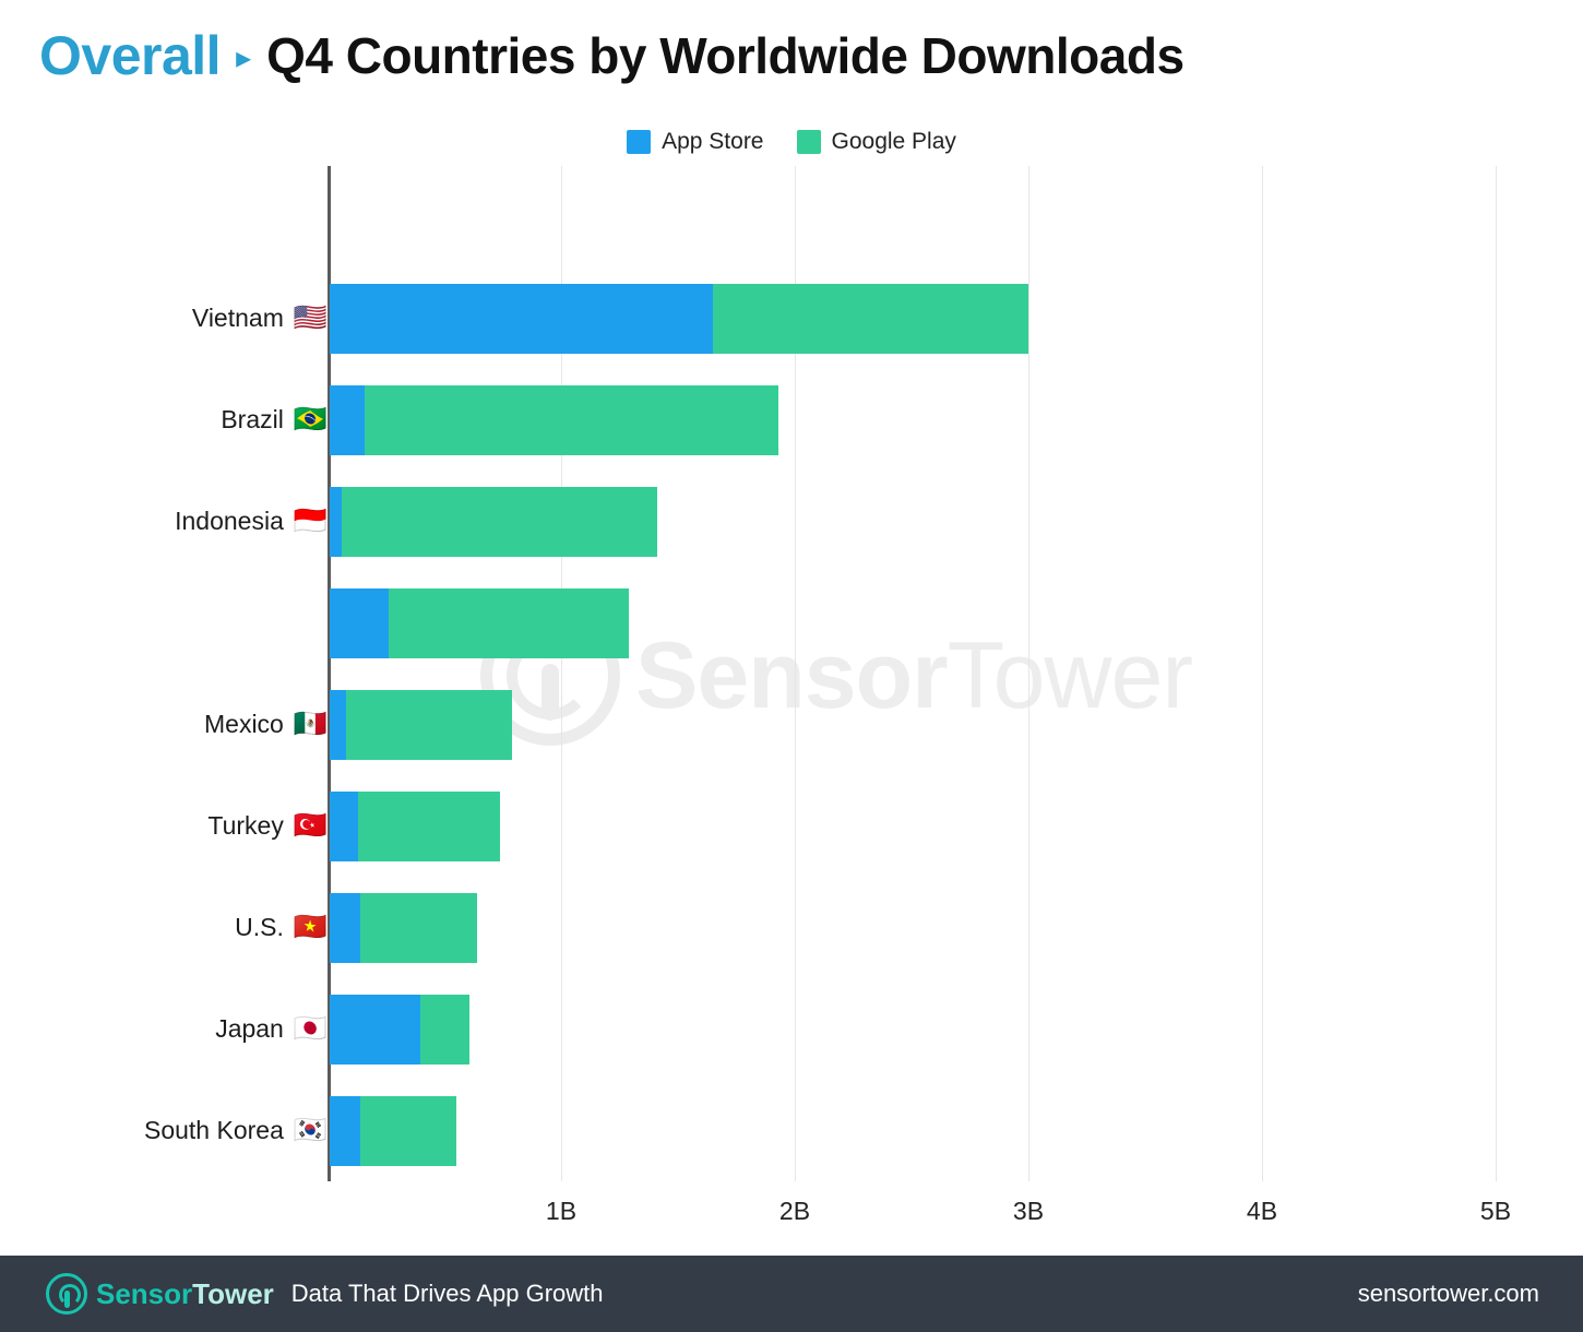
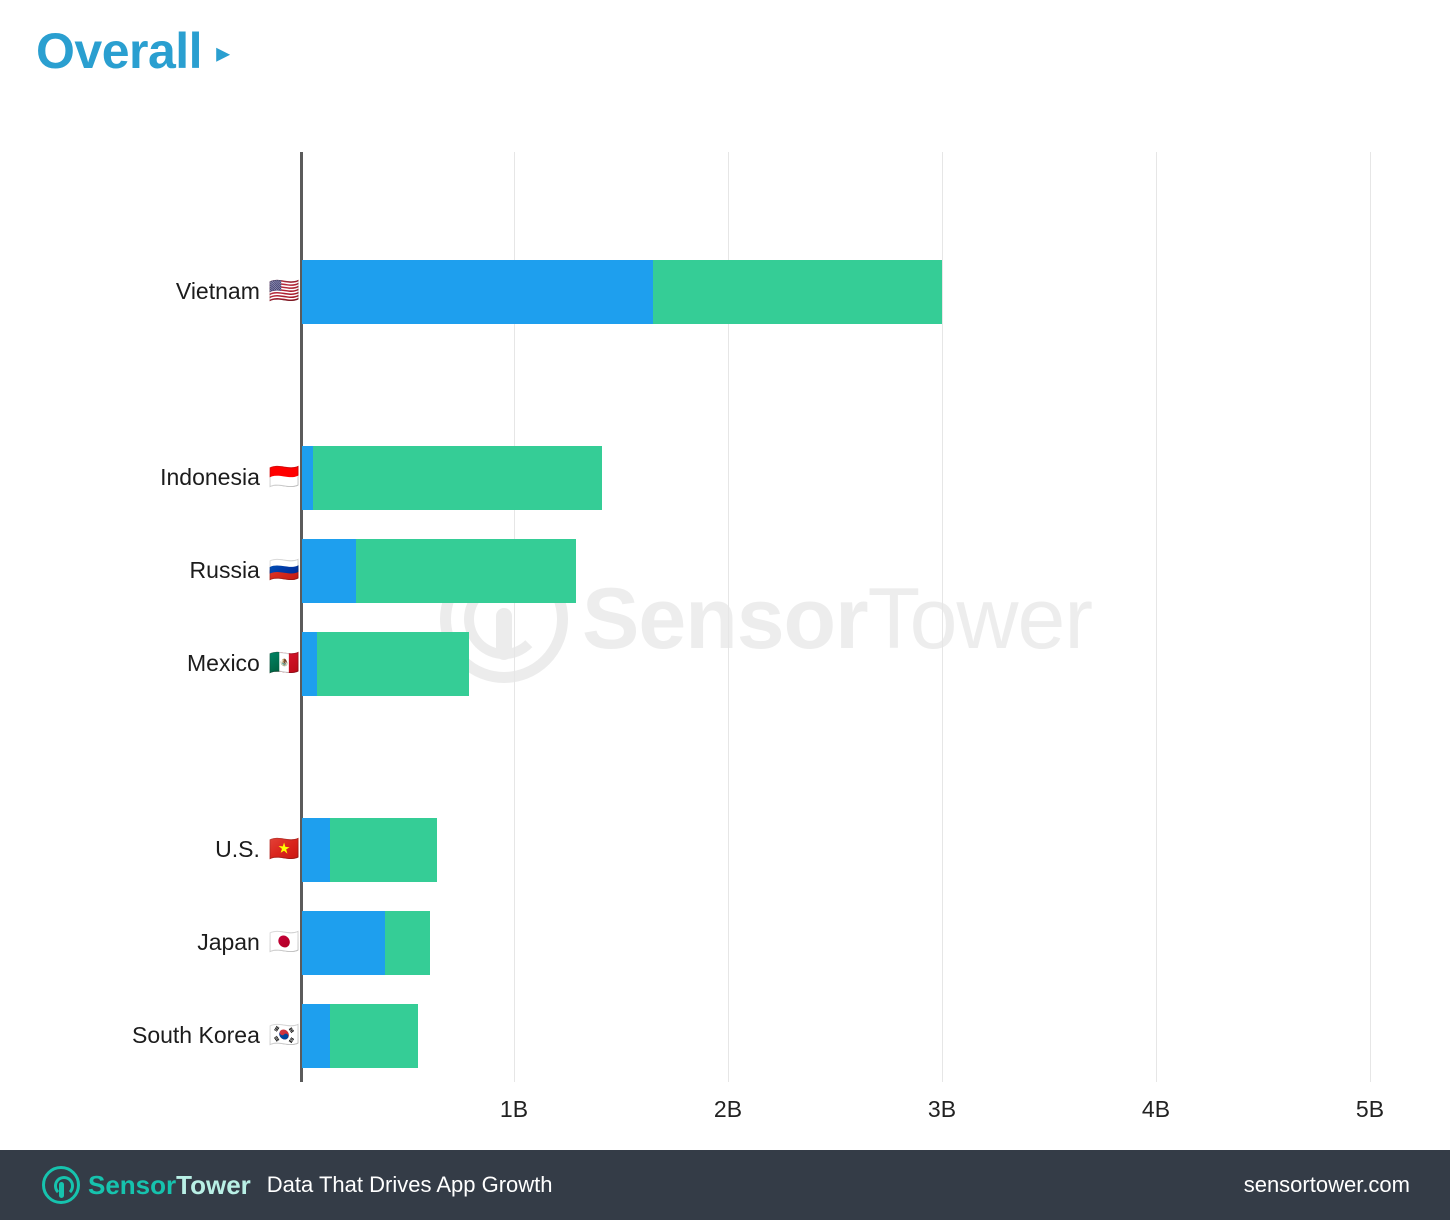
  Overall
  ▸
- Q4 Countries by Worldwide Downloads
- App Store
- Google Play
  SensorTower
  1B
  2B
  3B
  4B
  5B
  Vietnam
  🇺🇸
- Brazil
- 🇧🇷
  Indonesia
  🇮🇩
+ Russia
+ 🇷🇺
  Mexico
  🇲🇽
- Turkey
- 🇹🇷
  U.S.
  🇻🇳
  Japan
  🇯🇵
  South Korea
  🇰🇷
  SensorTower
  Data That Drives App Growth
  sensortower.com
